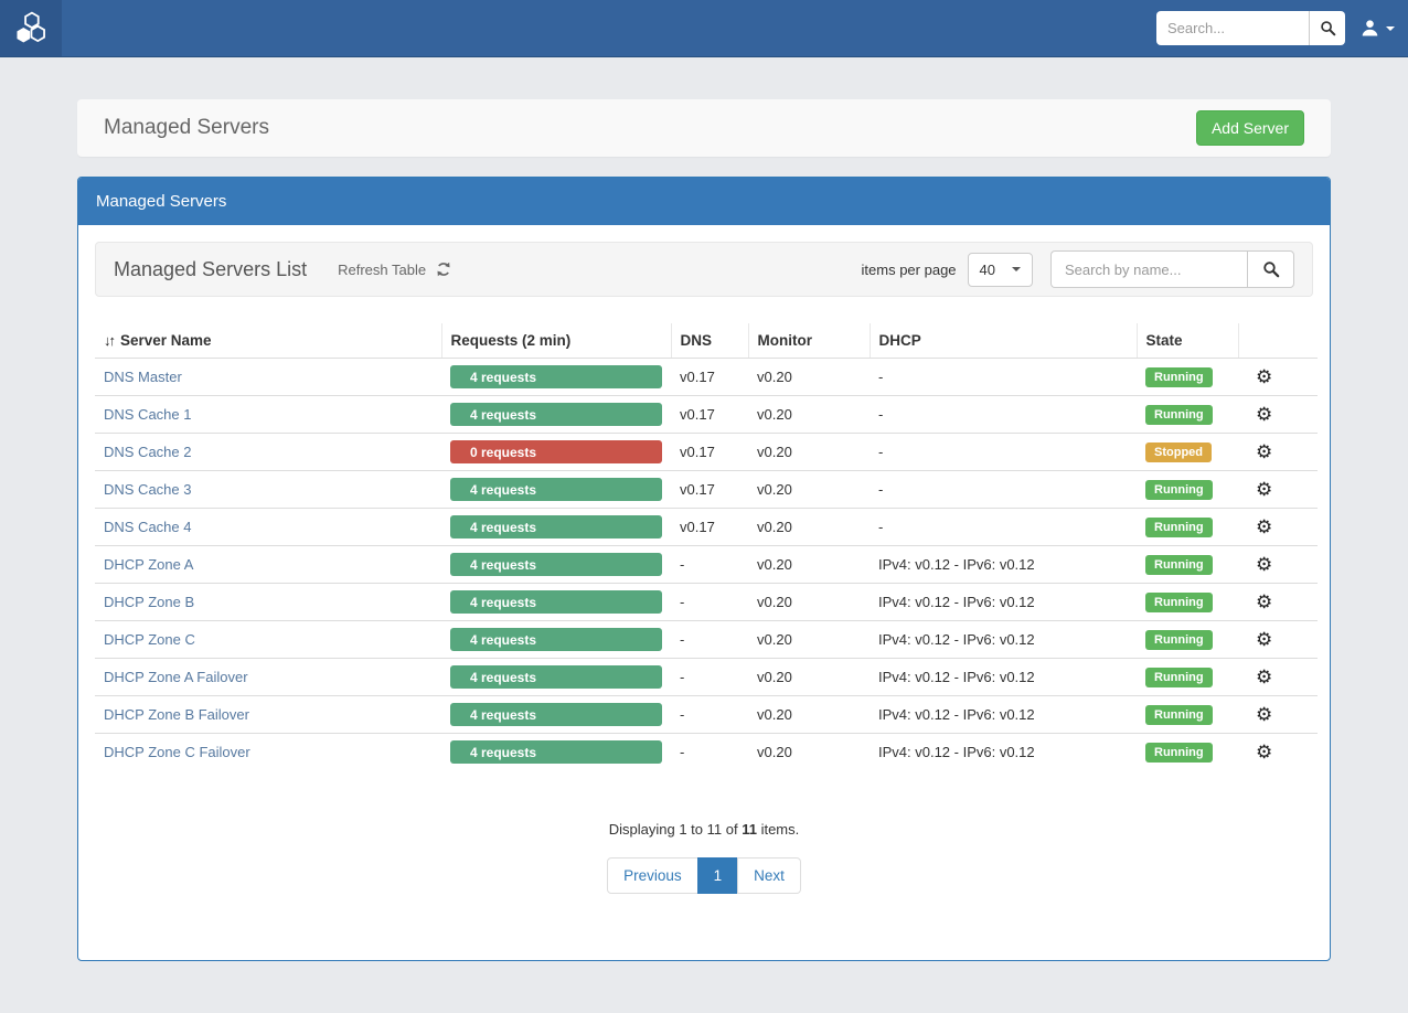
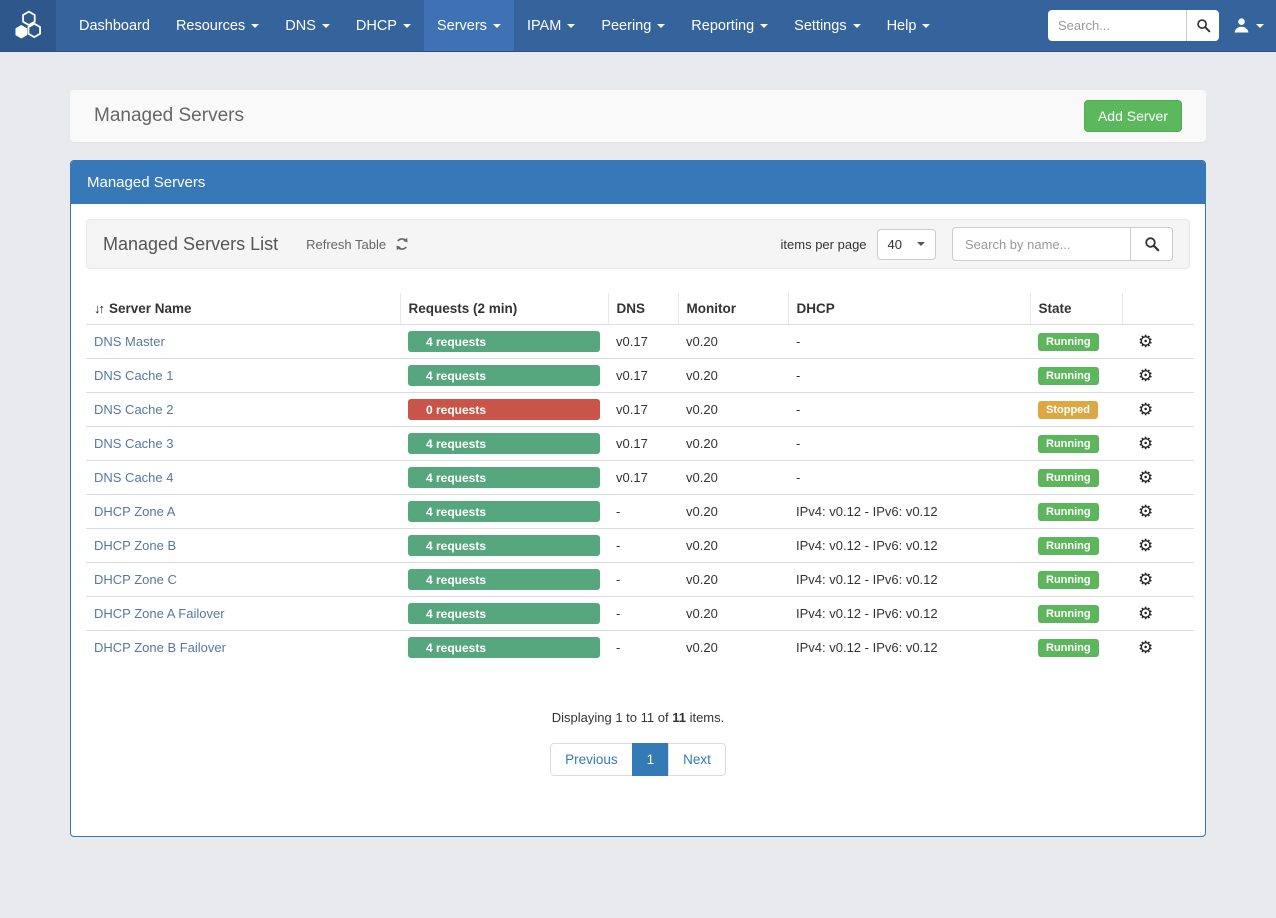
+ Dashboard
+ Resources
+ DNS
+ DHCP
+ Servers
+ IPAM
+ Peering
+ Reporting
+ Settings
+ Help
  Search...
  Managed Servers
  Add Server
  Managed Servers
  Managed Servers List
  Refresh Table
  items per page
  40
  Search by name...
  ↓↑ Server Name	Requests (2 min)	DNS	Monitor	DHCP	State
  DNS Master	4 requests	v0.17	v0.20	-	Running	⚙
  DNS Cache 1	4 requests	v0.17	v0.20	-	Running	⚙
  DNS Cache 2	0 requests	v0.17	v0.20	-	Stopped	⚙
  DNS Cache 3	4 requests	v0.17	v0.20	-	Running	⚙
  DNS Cache 4	4 requests	v0.17	v0.20	-	Running	⚙
  DHCP Zone A	4 requests	-	v0.20	IPv4: v0.12 - IPv6: v0.12	Running	⚙
  DHCP Zone B	4 requests	-	v0.20	IPv4: v0.12 - IPv6: v0.12	Running	⚙
  DHCP Zone C	4 requests	-	v0.20	IPv4: v0.12 - IPv6: v0.12	Running	⚙
  DHCP Zone A Failover	4 requests	-	v0.20	IPv4: v0.12 - IPv6: v0.12	Running	⚙
  DHCP Zone B Failover	4 requests	-	v0.20	IPv4: v0.12 - IPv6: v0.12	Running	⚙
- DHCP Zone C Failover	4 requests	-	v0.20	IPv4: v0.12 - IPv6: v0.12	Running	⚙
  Displaying 1 to 11 of 11 items.
  Previous
  1
  Next
